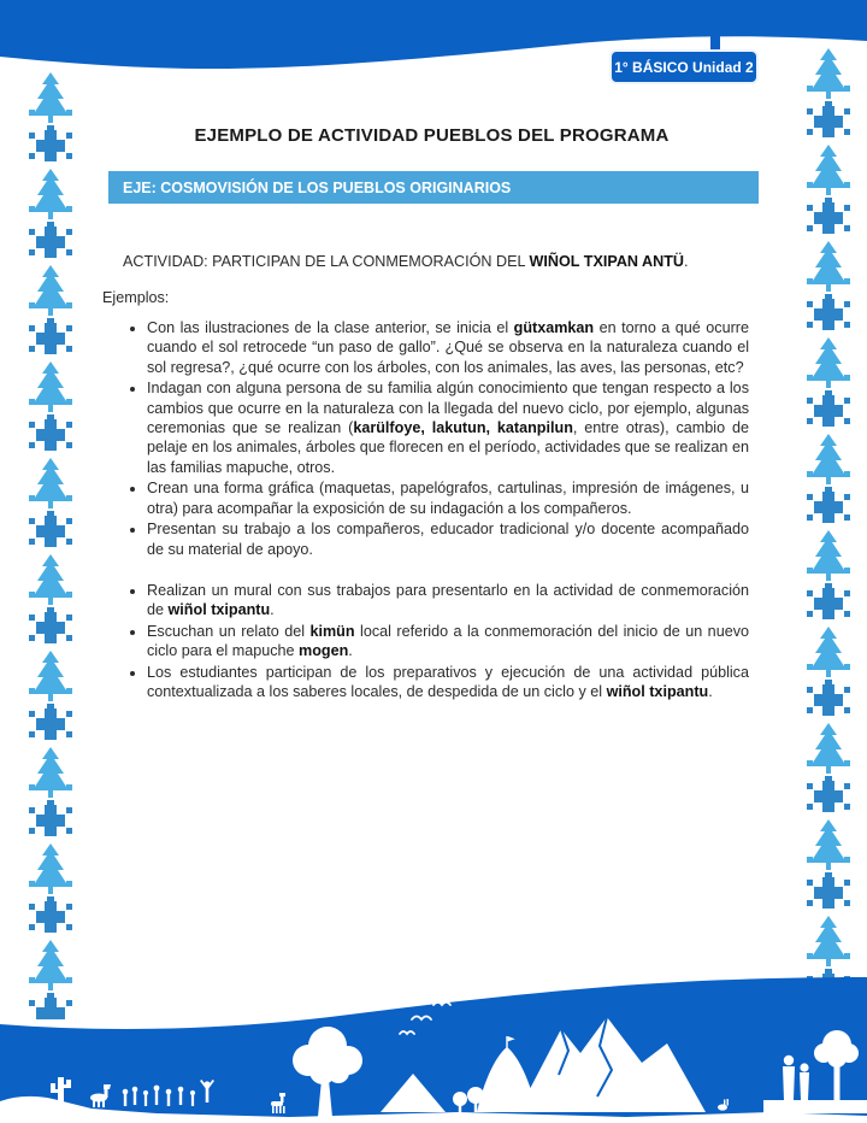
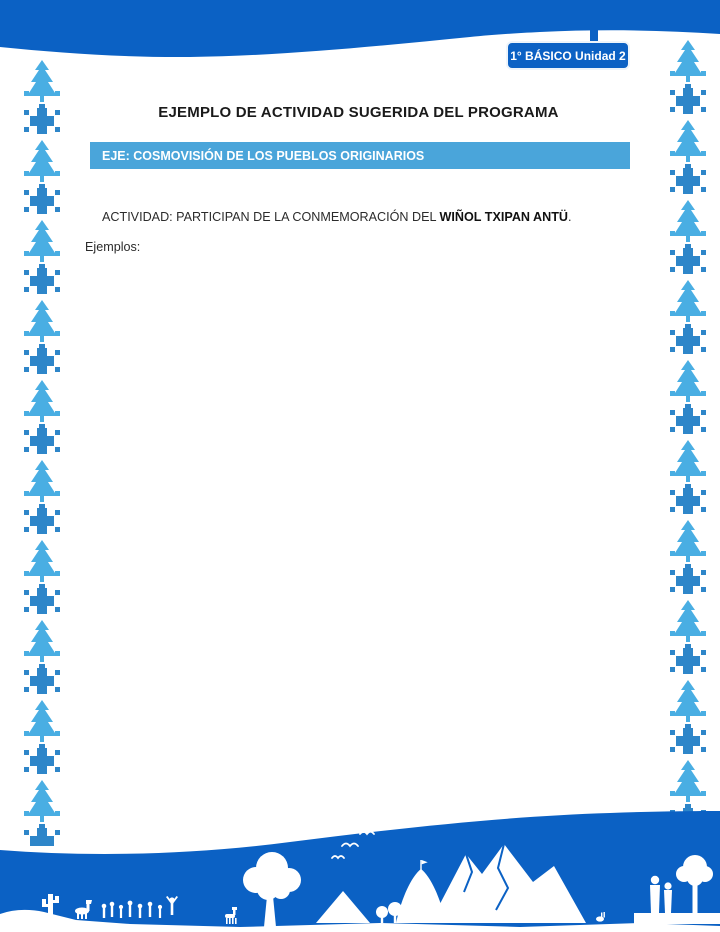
  1° BÁSICO Unidad 2
- EJEMPLO DE ACTIVIDAD PUEBLOS DEL PROGRAMA
+ EJEMPLO DE ACTIVIDAD SUGERIDA DEL PROGRAMA
  EJE: COSMOVISIÓN DE LOS PUEBLOS ORIGINARIOS
  ACTIVIDAD: PARTICIPAN DE LA CONMEMORACIÓN DEL WIÑOL TXIPAN ANTÜ.
  Ejemplos:
- Con las ilustraciones de la clase anterior, se inicia el gütxamkan en torno a qué ocurre cuando el sol retrocede “un paso de gallo”. ¿Qué se observa en la naturaleza cuando el sol regresa?, ¿qué ocurre con los árboles, con los animales, las aves, las personas, etc?
- Indagan con alguna persona de su familia algún conocimiento que tengan respecto a los cambios que ocurre en la naturaleza con la llegada del nuevo ciclo, por ejemplo, algunas ceremonias que se realizan (karülfoye, lakutun, katanpilun, entre otras), cambio de pelaje en los animales, árboles que florecen en el período, actividades que se realizan en las familias mapuche, otros.
- Crean una forma gráfica (maquetas, papelógrafos, cartulinas, impresión de imágenes, u otra) para acompañar la exposición de su indagación a los compañeros.
- Presentan su trabajo a los compañeros, educador tradicional y/o docente acompañado de su material de apoyo.
- Realizan un mural con sus trabajos para presentarlo en la actividad de conmemoración de wiñol txipantu.
- Escuchan un relato del kimün local referido a la conmemoración del inicio de un nuevo ciclo para el mapuche mogen.
- Los estudiantes participan de los preparativos y ejecución de una actividad pública contextualizada a los saberes locales, de despedida de un ciclo y el wiñol txipantu.
